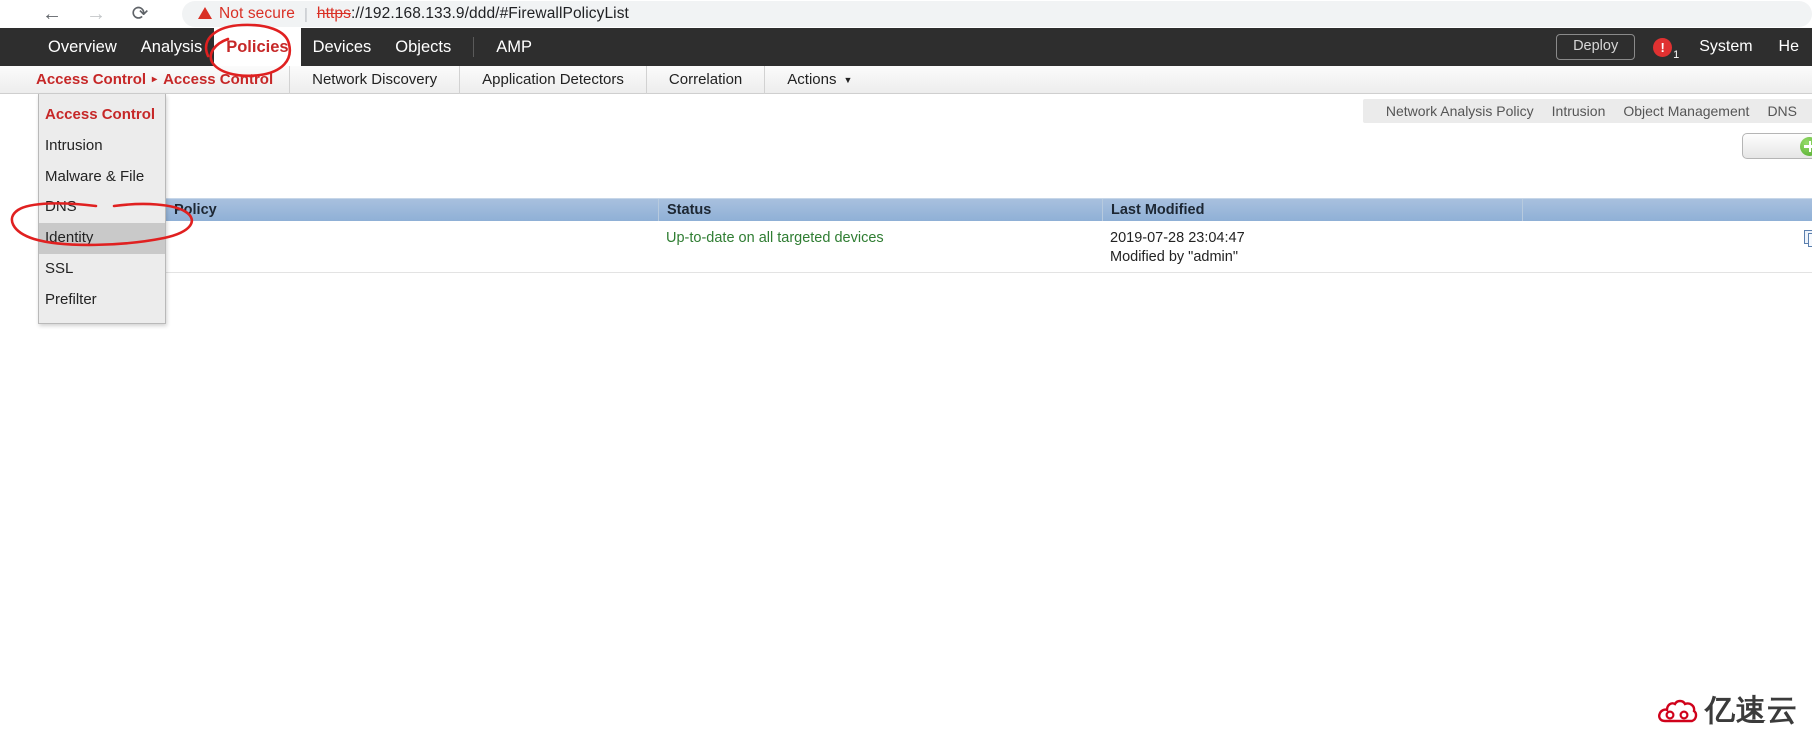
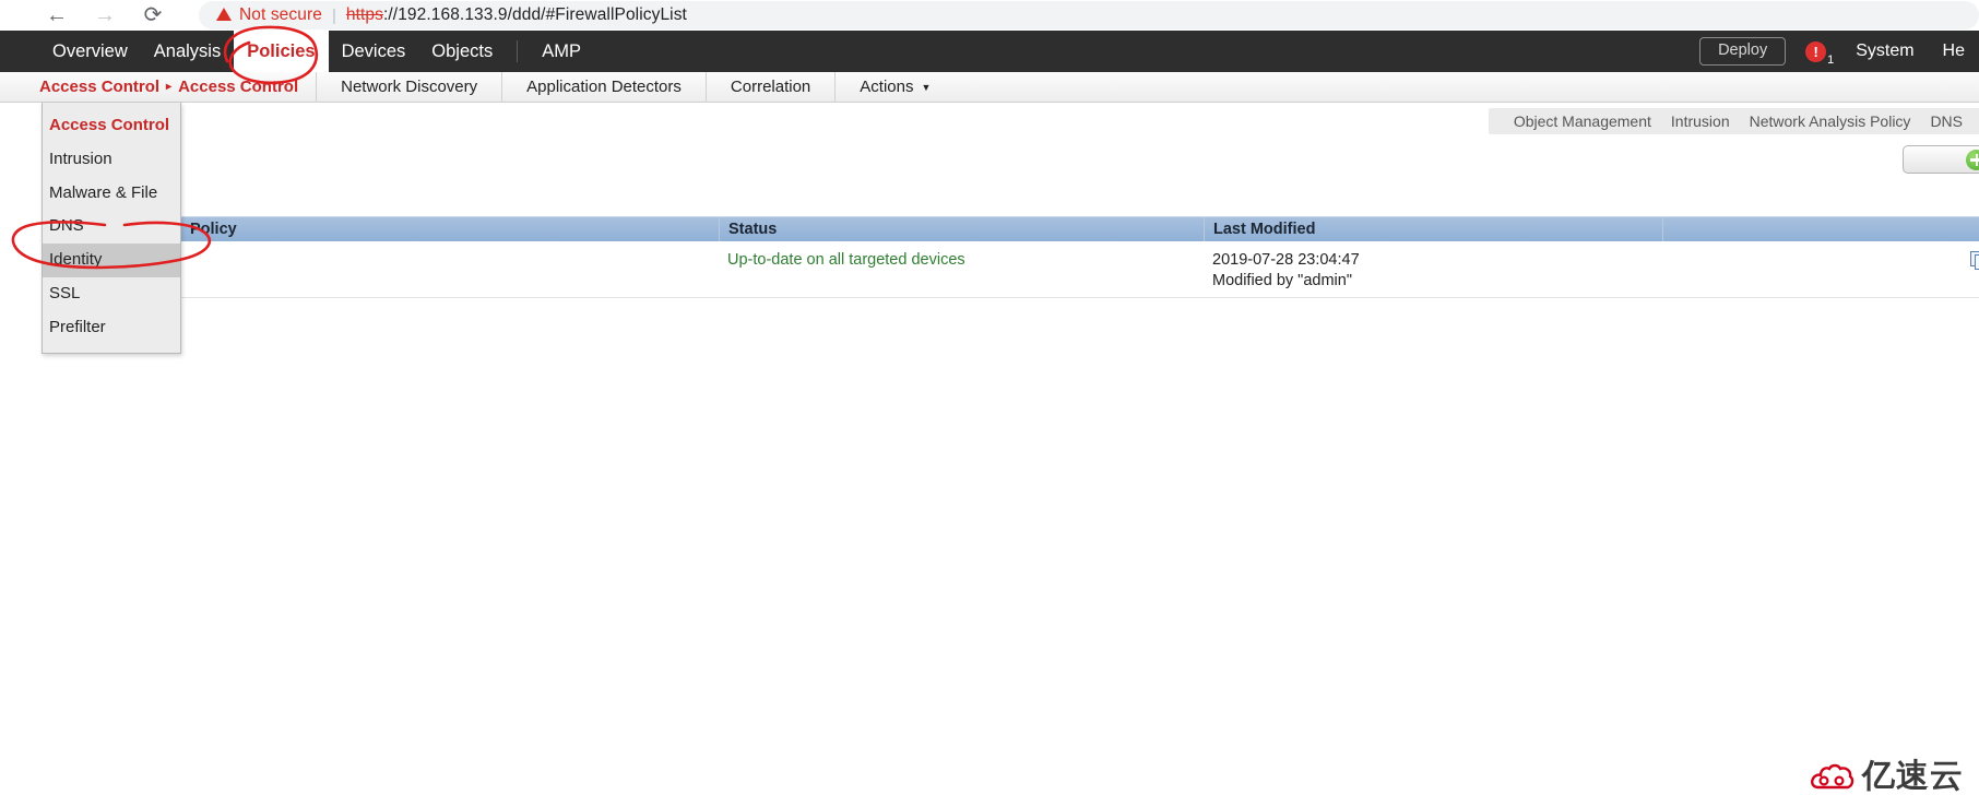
  ←
  →
  ⟳
  Not secure
  |
  https://192.168.133.9/ddd/#FirewallPolicyList
  Overview
  Analysis
  Policies
  Devices
  Objects
  AMP
  Deploy
  !
  1
  System
  He
  Access Control
  ▸
  Access Control
  Network Discovery
  Application Detectors
  Correlation
  Actions
  ▼
  Access Control
  Intrusion
  Malware & File
  DNS
  Identity
  SSL
  Prefilter
- Network Analysis Policy
+ Object Management
  Intrusion
- Object Management
+ Network Analysis Policy
  DNS
  Policy
  Status
  Last Modified
  Up-to-date on all targeted devices
  2019-07-28 23:04:47
  Modified by "admin"
  亿速云
